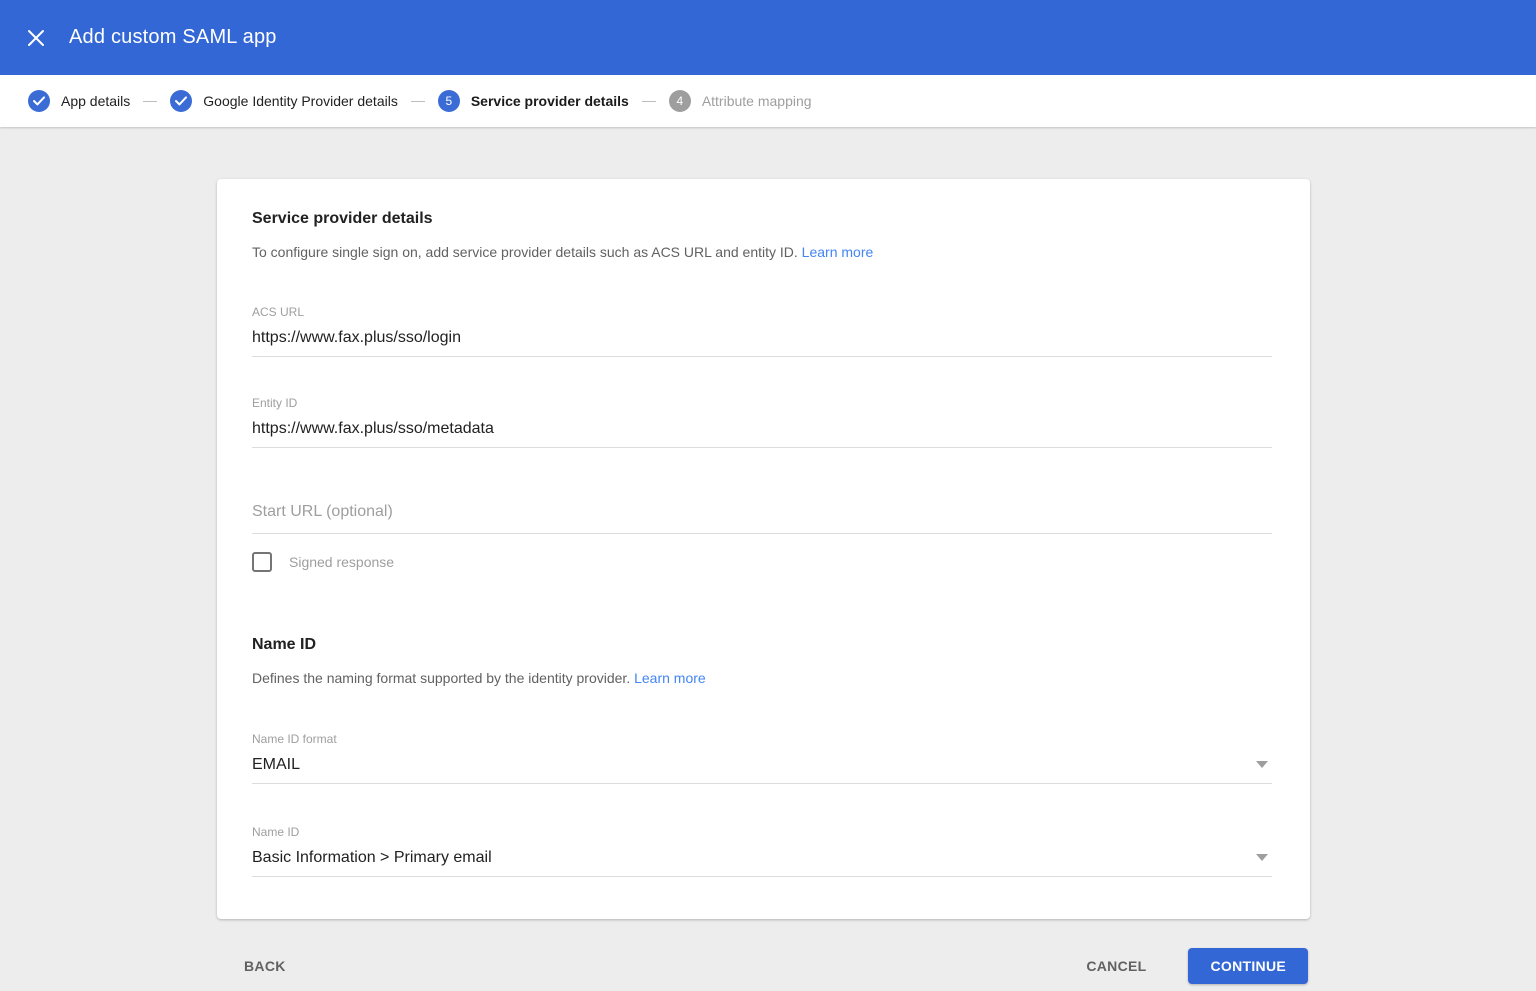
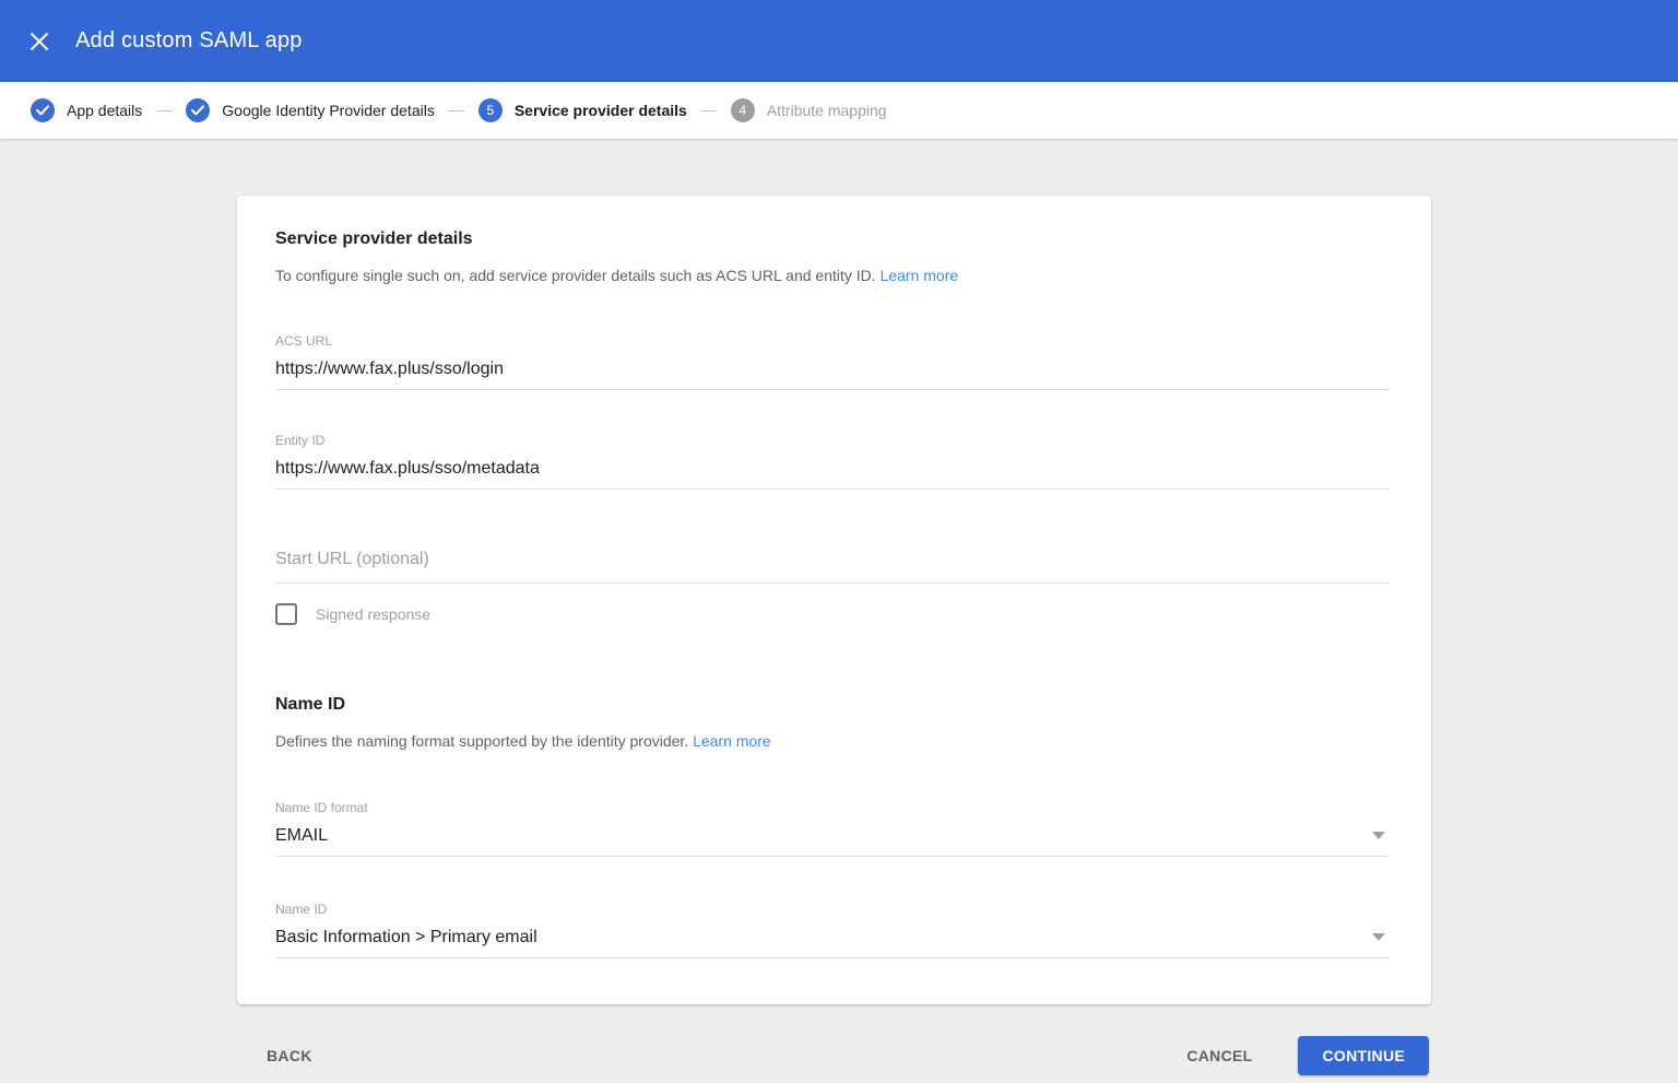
  Add custom SAML app
  App details
  Google Identity Provider details
  5
  Service provider details
  4
  Attribute mapping
  Service provider details
- To configure single sign on, add service provider details such as ACS URL and entity ID. Learn more
+ To configure single such on, add service provider details such as ACS URL and entity ID. Learn more
  ACS URL
  https://www.fax.plus/sso/login
  Entity ID
  https://www.fax.plus/sso/metadata
  Start URL (optional)
  Signed response
  Name ID
  Defines the naming format supported by the identity provider. Learn more
  Name ID format
  EMAIL
  Name ID
  Basic Information > Primary email
  BACK
  CANCEL
  CONTINUE
